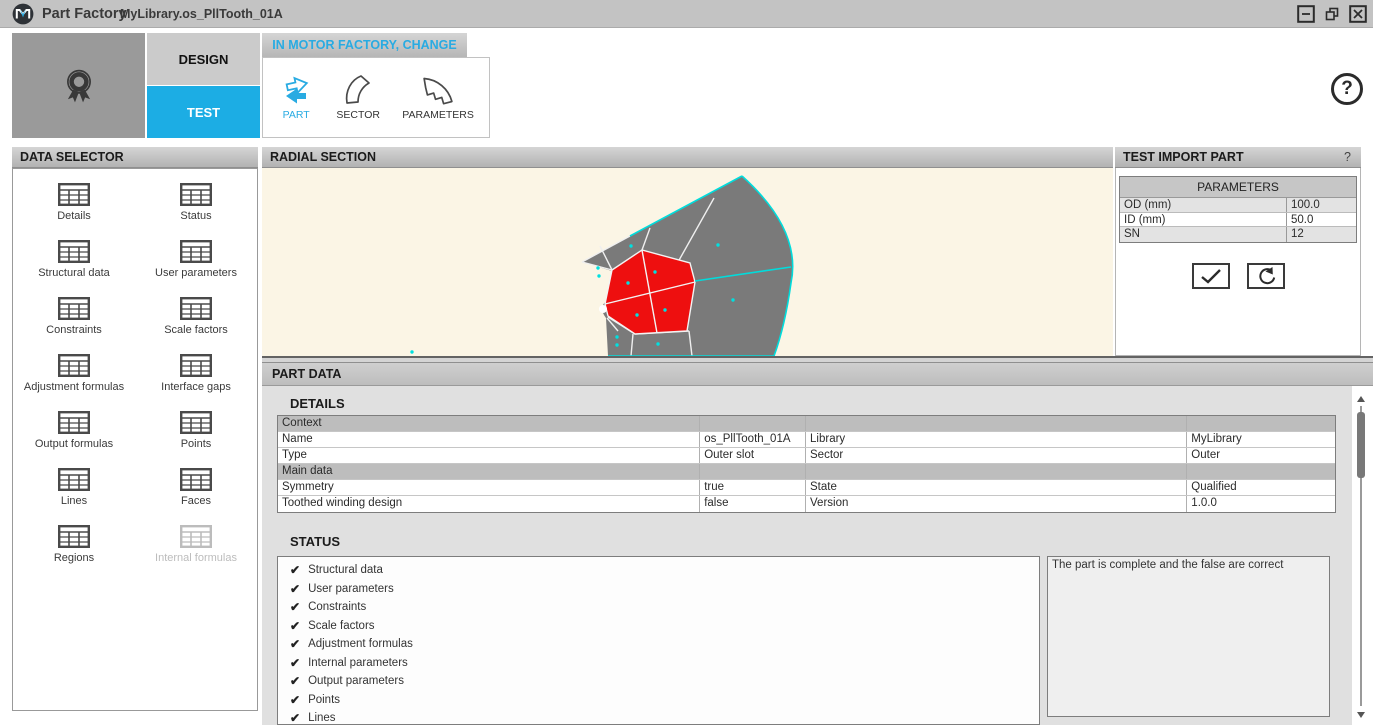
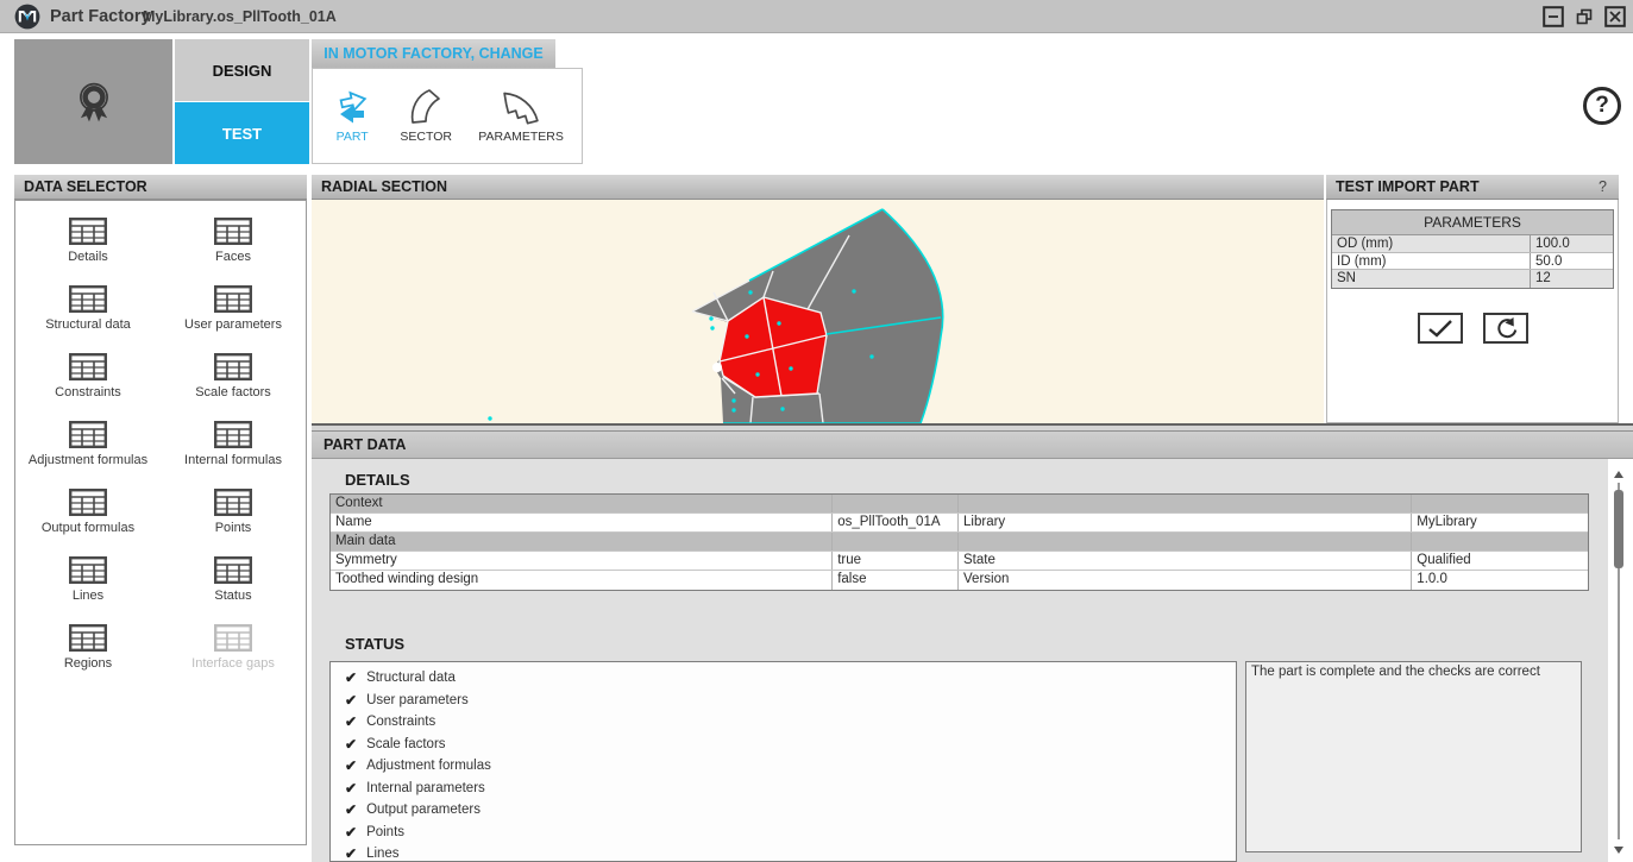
  Part Factory
  MyLibrary.os_PllTooth_01A
  DESIGN
  TEST
  IN MOTOR FACTORY, CHANGE
  PART
  SECTOR
  PARAMETERS
  ?
  DATA SELECTOR
  Details
- Status
+ Faces
  Structural data
  User parameters
  Constraints
  Scale factors
  Adjustment formulas
- Interface gaps
+ Internal formulas
  Output formulas
  Points
  Lines
- Faces
+ Status
  Regions
- Internal formulas
+ Interface gaps
  RADIAL SECTION
  TEST IMPORT PART
  ?
  PARAMETERS
  OD (mm)
  100.0
  ID (mm)
  50.0
  SN
  12
  PART DATA
  DETAILS
  Context
  Name
  os_PllTooth_01A
  Library
  MyLibrary
- Type
- Outer slot
- Sector
- Outer
  Main data
  Symmetry
  true
  State
  Qualified
  Toothed winding design
  false
  Version
  1.0.0
  STATUS
  ✔
  Structural data
  ✔
  User parameters
  ✔
  Constraints
  ✔
  Scale factors
  ✔
  Adjustment formulas
  ✔
  Internal parameters
  ✔
  Output parameters
  ✔
  Points
  ✔
  Lines
- The part is complete and the false are correct
+ The part is complete and the checks are correct
